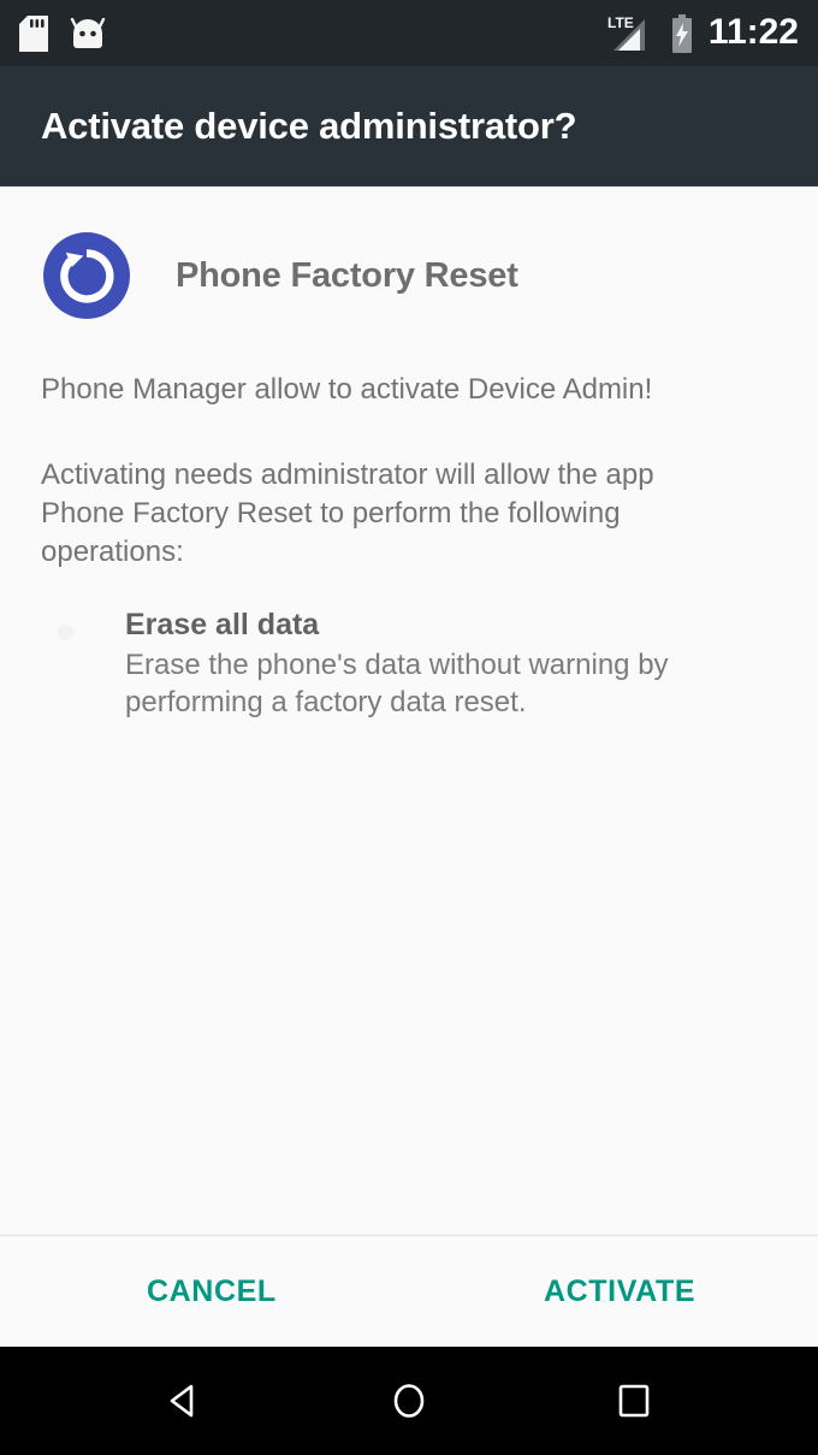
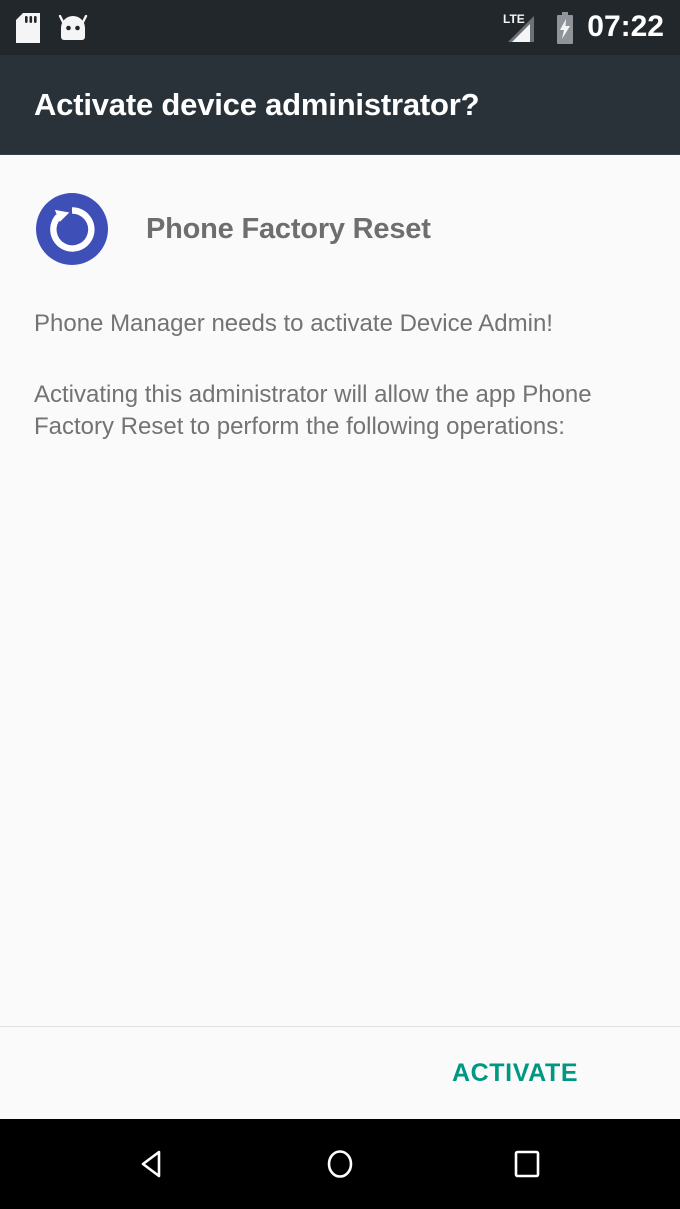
  LTE
- 11:22
+ 07:22
  Activate device administrator?
  Phone Factory Reset
- Phone Manager allow to activate Device Admin!
+ Phone Manager needs to activate Device Admin!
- Activating needs administrator will allow the app Phone Factory Reset to perform the following operations:
+ Activating this administrator will allow the app Phone Factory Reset to perform the following operations:
- Erase all data
- Erase the phone's data without warning by performing a factory data reset.
- CANCEL
  ACTIVATE
